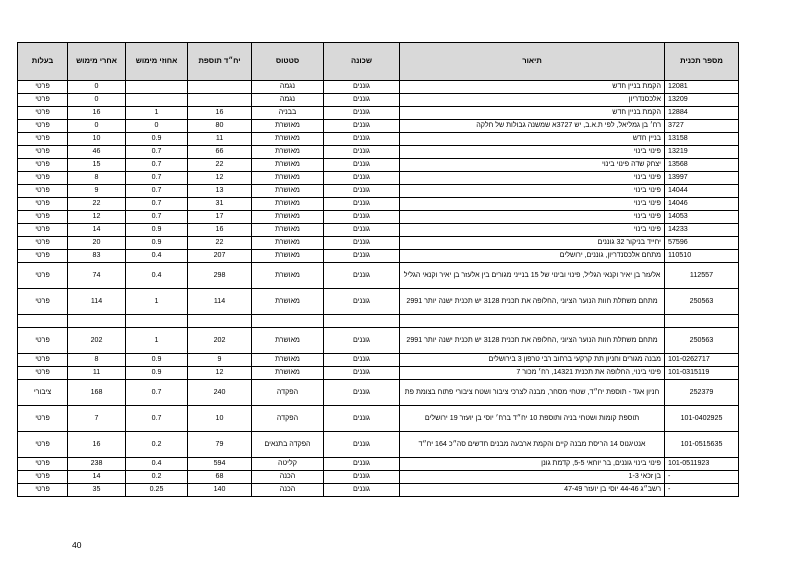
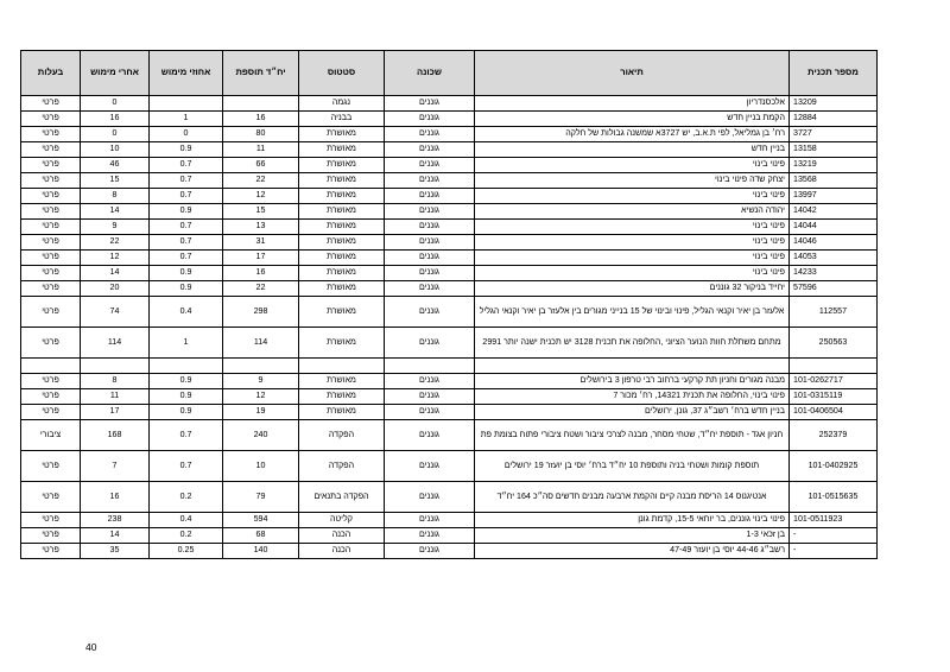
  מספר תכנית	תיאור	שכונה	סטטוס	יח״ד תוספת	אחוזי מימוש	אחרי מימוש	בעלות
- 12081	הקמת בניין חדש	גוננים	נגמה			0	פרטי
  13209	אלכסנדריון	גוננים	נגמה			0	פרטי
  12884	הקמת בניין חדש	גוננים	בבניה	16	1	16	פרטי
  3727	רח׳ בן גמליאל, לפי ת.א.ב, יש 3727א שמשנה גבולות של חלקה	גוננים	מאושרת	80	0	0	פרטי
  13158	בניין חדש	גוננים	מאושרת	11	0.9	10	פרטי
  13219	פינוי בינוי	גוננים	מאושרת	66	0.7	46	פרטי
  13568	יצחק שדה פינוי בינוי	גוננים	מאושרת	22	0.7	15	פרטי
  13997	פינוי בינוי	גוננים	מאושרת	12	0.7	8	פרטי
+ 14042	יהודה הנשיא	גוננים	מאושרת	15	0.9	14	פרטי
  14044	פינוי בינוי	גוננים	מאושרת	13	0.7	9	פרטי
  14046	פינוי בינוי	גוננים	מאושרת	31	0.7	22	פרטי
  14053	פינוי בינוי	גוננים	מאושרת	17	0.7	12	פרטי
  14233	פינוי בינוי	גוננים	מאושרת	16	0.9	14	פרטי
  57596	יחייד בניקור 32 גוננים	גוננים	מאושרת	22	0.9	20	פרטי
- 110510	מתחם אלכסנדריון, גוננים, ירושלים	גוננים	מאושרת	207	0.4	83	פרטי
  112557	אלעזר בן יאיר וקנאי הגליל, פינוי ובינוי של 15 בנייני מגורים בין אלעזר בן יאיר וקנאי הגליל	גוננים	מאושרת	298	0.4	74	פרטי
  250563	מתחם משתלת חוות הנוער הציוני ,החלופה את תכנית 3128 יש תכנית ישנה יותר 2991	גוננים	מאושרת	114	1	114	פרטי
- 250563	מתחם משתלת חוות הנוער הציוני ,החלופה את תכנית 3128 יש תכנית ישנה יותר 2991	גוננים	מאושרת	202	1	202	פרטי
  101-0262717	מבנה מגורים וחניון תת קרקעי ברחוב רבי טרפון 3 בירושלים	גוננים	מאושרת	9	0.9	8	פרטי
  101-0315119	פינוי בינוי, החלופה את תכנית 14321, רח׳ מכור 7	גוננים	מאושרת	12	0.9	11	פרטי
+ 101-0406504	בניין חדש ברח׳ רשב״ג 37, גונן, ירושלים	גוננים	מאושרת	19	0.9	17	פרטי
  252379	חניון אגד - תוספת יח״ד, שטחי מסחר, מבנה לצרכי ציבור ושטח ציבורי פתוח בצומת פת	גוננים	הפקדה	240	0.7	168	ציבורי
  101-0402925	תוספת קומות ושטחי בניה ותוספת 10 יח״ד ברח׳ יוסי בן יועזר 19 ירושלים	גוננים	הפקדה	10	0.7	7	פרטי
  101-0515635	אנטיגנוס 14 הריסת מבנה קיים והקמת ארבעה מבנים חדשים סה״כ 164 יח״ד	גוננים	הפקדה בתנאים	79	0.2	16	פרטי
- 101-0511923	פינוי בינוי גוננים, בר יוחאי 5-5, קדמת גונן	גוננים	קליטה	594	0.4	238	פרטי
+ 101-0511923	פינוי בינוי גוננים, בר יוחאי 15-5, קדמת גונן	גוננים	קליטה	594	0.4	238	פרטי
  -	בן זכאי 1-3	גוננים	הכנה	68	0.2	14	פרטי
  -	רשב״ג 44-46 יוסי בן יועזר 47-49	גוננים	הכנה	140	0.25	35	פרטי
  40
